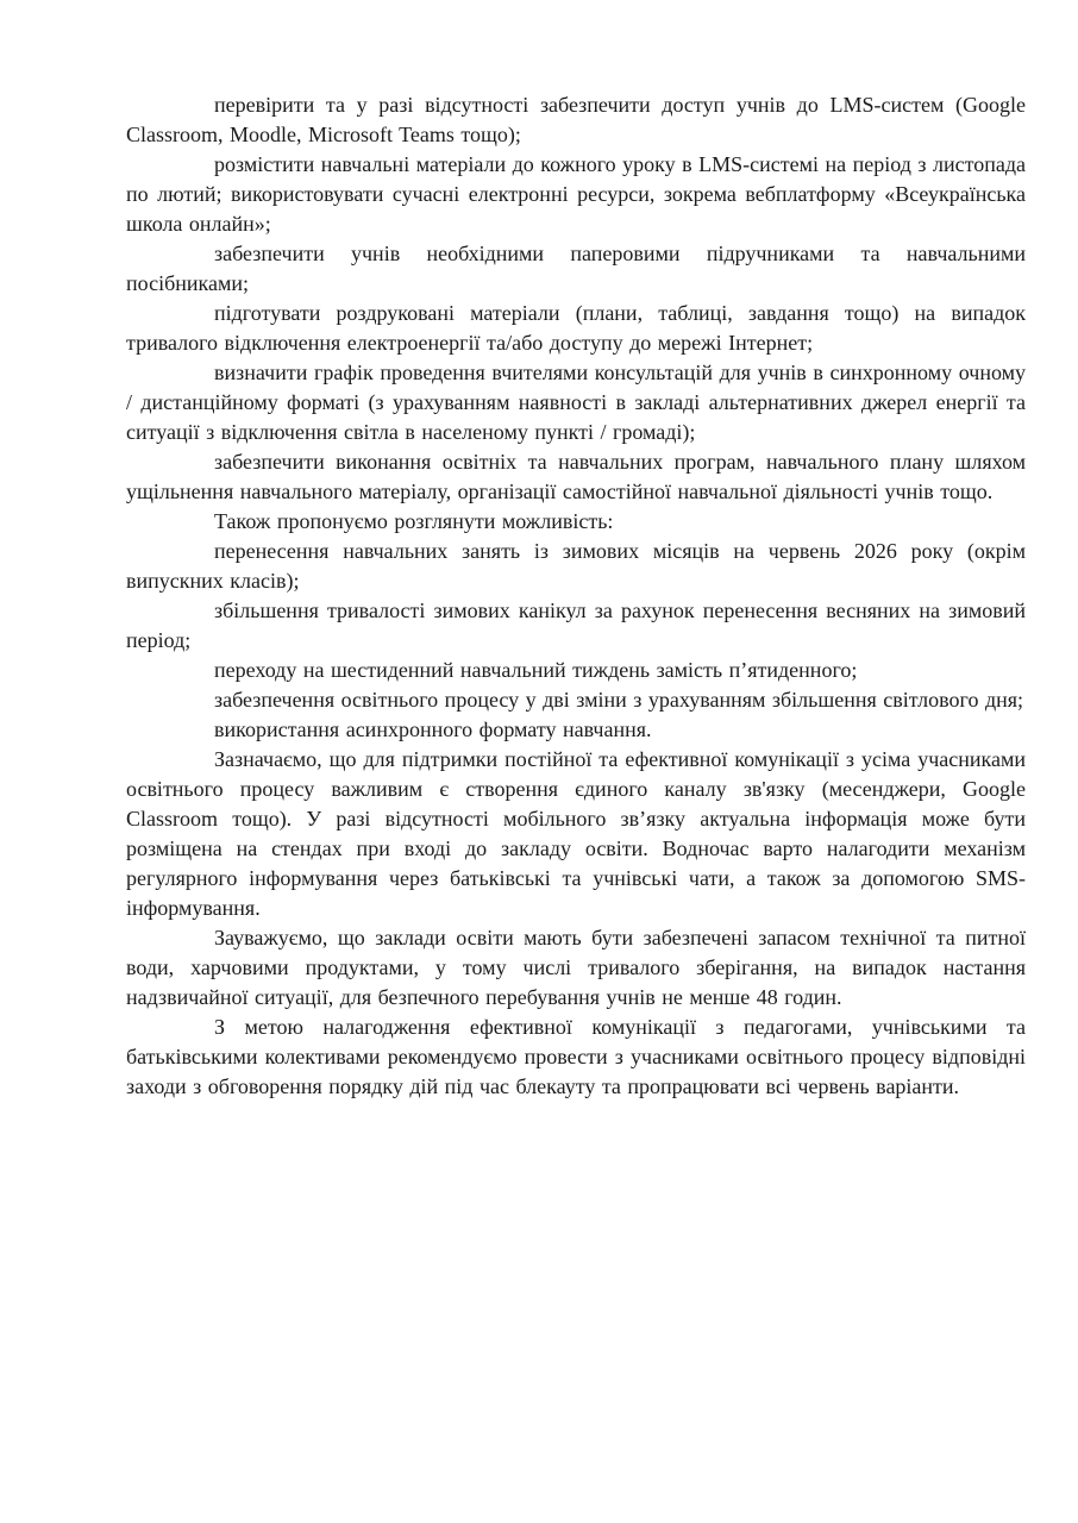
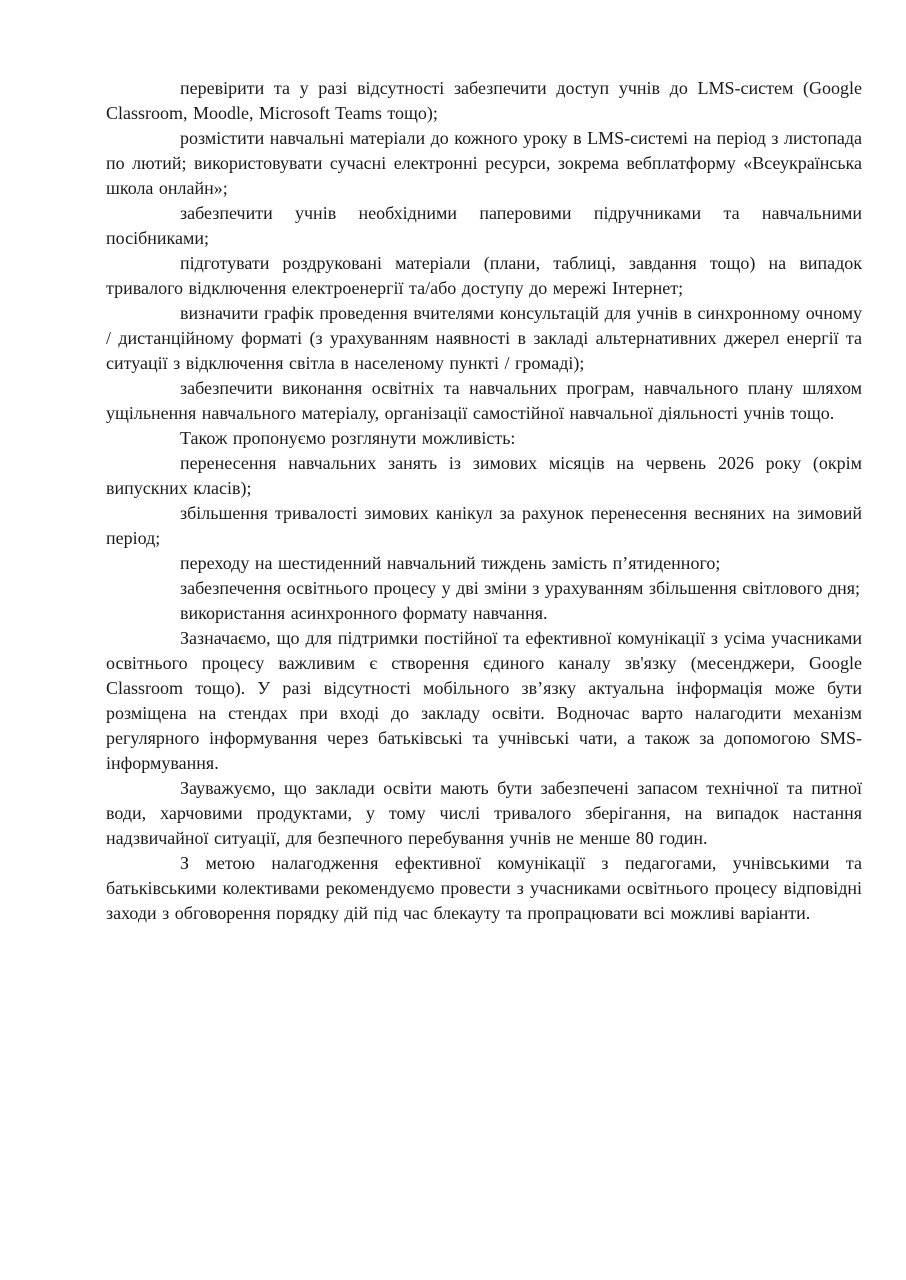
  перевірити та у разі відсутності забезпечити доступ учнів до LMS-систем (Google Classroom, Moodle, Microsoft Teams тощо);
  розмістити навчальні матеріали до кожного уроку в LMS-системі на період з листопада по лютий; використовувати сучасні електронні ресурси, зокрема вебплатформу «Всеукраїнська школа онлайн»;
  забезпечити учнів необхідними паперовими підручниками та навчальними посібниками;
  підготувати роздруковані матеріали (плани, таблиці, завдання тощо) на випадок тривалого відключення електроенергії та/або доступу до мережі Інтернет;
  визначити графік проведення вчителями консультацій для учнів в синхронному очному / дистанційному форматі (з урахуванням наявності в закладі альтернативних джерел енергії та ситуації з відключення світла в населеному пункті / громаді);
  забезпечити виконання освітніх та навчальних програм, навчального плану шляхом ущільнення навчального матеріалу, організації самостійної навчальної діяльності учнів тощо.
  Також пропонуємо розглянути можливість:
  перенесення навчальних занять із зимових місяців на червень 2026 року (окрім випускних класів);
  збільшення тривалості зимових канікул за рахунок перенесення весняних на зимовий період;
  переходу на шестиденний навчальний тиждень замість п’ятиденного;
  забезпечення освітнього процесу у дві зміни з урахуванням збільшення світлового дня;
  використання асинхронного формату навчання.
  Зазначаємо, що для підтримки постійної та ефективної комунікації з усіма учасниками освітнього процесу важливим є створення єдиного каналу зв'язку (месенджери, Google Classroom тощо). У разі відсутності мобільного зв’язку актуальна інформація може бути розміщена на стендах при вході до закладу освіти. Водночас варто налагодити механізм регулярного інформування через батьківські та учнівські чати, а також за допомогою SMS-інформування.
- Зауважуємо, що заклади освіти мають бути забезпечені запасом технічної та питної води, харчовими продуктами, у тому числі тривалого зберігання, на випадок настання надзвичайної ситуації, для безпечного перебування учнів не менше 48 годин.
+ Зауважуємо, що заклади освіти мають бути забезпечені запасом технічної та питної води, харчовими продуктами, у тому числі тривалого зберігання, на випадок настання надзвичайної ситуації, для безпечного перебування учнів не менше 80 годин.
- З метою налагодження ефективної комунікації з педагогами, учнівськими та батьківськими колективами рекомендуємо провести з учасниками освітнього процесу відповідні заходи з обговорення порядку дій під час блекауту та пропрацювати всі червень варіанти.
+ З метою налагодження ефективної комунікації з педагогами, учнівськими та батьківськими колективами рекомендуємо провести з учасниками освітнього процесу відповідні заходи з обговорення порядку дій під час блекауту та пропрацювати всі можливі варіанти.
